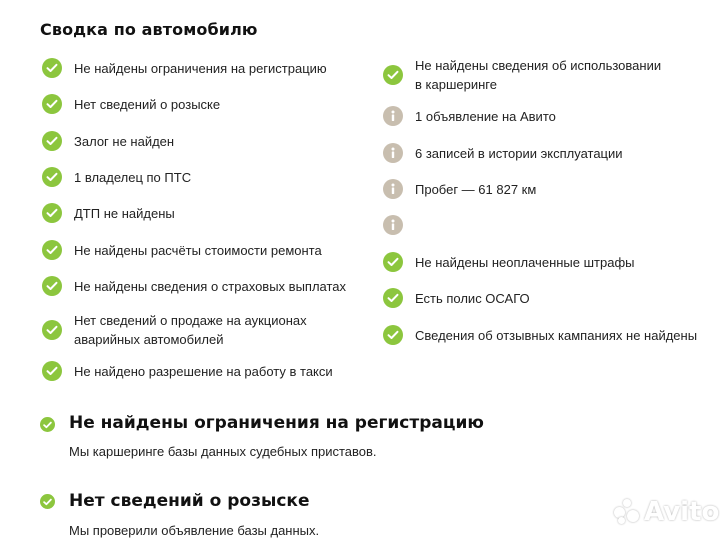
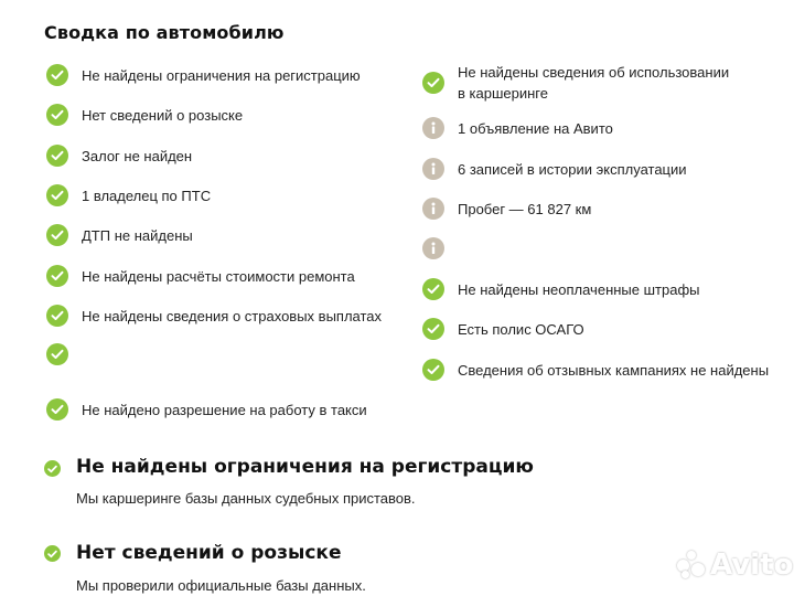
  Сводка по автомобилю
  Не найдены ограничения на регистрацию
  Нет сведений о розыске
  Залог не найден
  1 владелец по ПТС
  ДТП не найдены
  Не найдены расчёты стоимости ремонта
  Не найдены сведения о страховых выплатах
- Нет сведений о продаже на аукционах
- аварийных автомобилей
  Не найдено разрешение на работу в такси
  Не найдены сведения об использовании
  в каршеринге
  1 объявление на Авито
  6 записей в истории эксплуатации
  Пробег — 61 827 км
  Не найдены неоплаченные штрафы
  Есть полис ОСАГО
  Сведения об отзывных кампаниях не найдены
  Не найдены ограничения на регистрацию
  Мы каршеринге базы данных судебных приставов.
  Нет сведений о розыске
- Мы проверили объявление базы данных.
+ Мы проверили официальные базы данных.
  Avito
